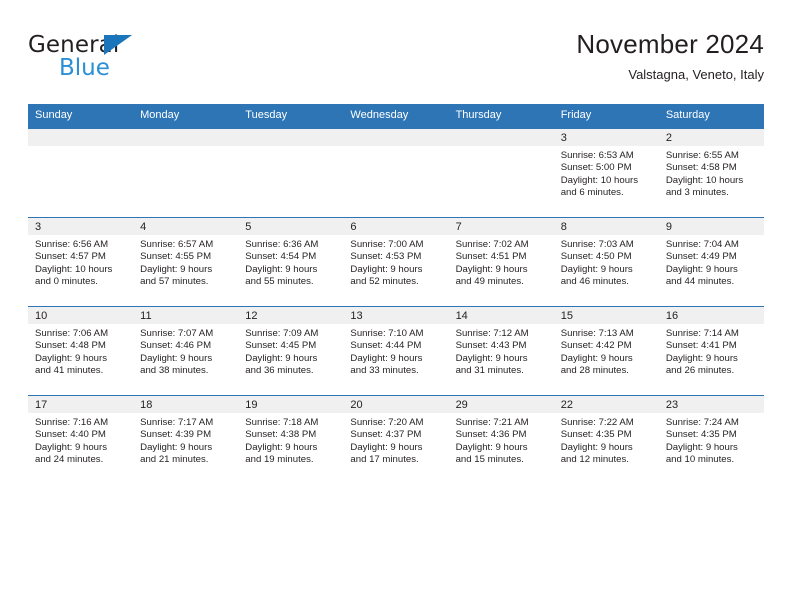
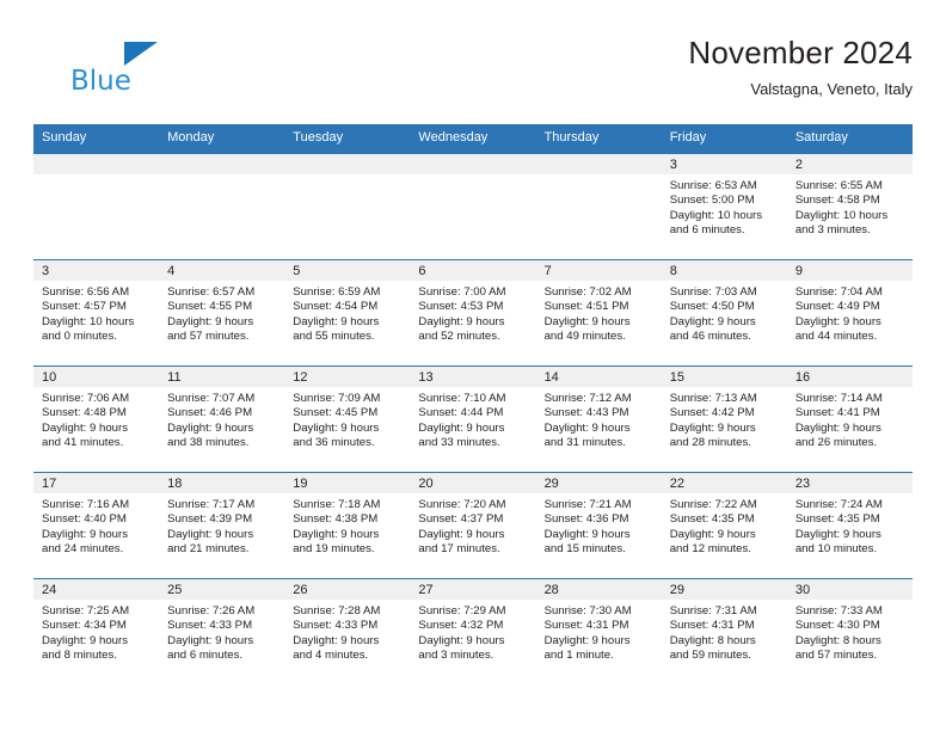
- General
  Blue
  November 2024
  Valstagna, Veneto, Italy
  Sunday	Monday	Tuesday	Wednesday	Thursday	Friday	Saturday
  					3Sunrise: 6:53 AMSunset: 5:00 PMDaylight: 10 hoursand 6 minutes.	2Sunrise: 6:55 AMSunset: 4:58 PMDaylight: 10 hoursand 3 minutes.
- 3Sunrise: 6:56 AMSunset: 4:57 PMDaylight: 10 hoursand 0 minutes.	4Sunrise: 6:57 AMSunset: 4:55 PMDaylight: 9 hoursand 57 minutes.	5Sunrise: 6:36 AMSunset: 4:54 PMDaylight: 9 hoursand 55 minutes.	6Sunrise: 7:00 AMSunset: 4:53 PMDaylight: 9 hoursand 52 minutes.	7Sunrise: 7:02 AMSunset: 4:51 PMDaylight: 9 hoursand 49 minutes.	8Sunrise: 7:03 AMSunset: 4:50 PMDaylight: 9 hoursand 46 minutes.	9Sunrise: 7:04 AMSunset: 4:49 PMDaylight: 9 hoursand 44 minutes.
+ 3Sunrise: 6:56 AMSunset: 4:57 PMDaylight: 10 hoursand 0 minutes.	4Sunrise: 6:57 AMSunset: 4:55 PMDaylight: 9 hoursand 57 minutes.	5Sunrise: 6:59 AMSunset: 4:54 PMDaylight: 9 hoursand 55 minutes.	6Sunrise: 7:00 AMSunset: 4:53 PMDaylight: 9 hoursand 52 minutes.	7Sunrise: 7:02 AMSunset: 4:51 PMDaylight: 9 hoursand 49 minutes.	8Sunrise: 7:03 AMSunset: 4:50 PMDaylight: 9 hoursand 46 minutes.	9Sunrise: 7:04 AMSunset: 4:49 PMDaylight: 9 hoursand 44 minutes.
  10Sunrise: 7:06 AMSunset: 4:48 PMDaylight: 9 hoursand 41 minutes.	11Sunrise: 7:07 AMSunset: 4:46 PMDaylight: 9 hoursand 38 minutes.	12Sunrise: 7:09 AMSunset: 4:45 PMDaylight: 9 hoursand 36 minutes.	13Sunrise: 7:10 AMSunset: 4:44 PMDaylight: 9 hoursand 33 minutes.	14Sunrise: 7:12 AMSunset: 4:43 PMDaylight: 9 hoursand 31 minutes.	15Sunrise: 7:13 AMSunset: 4:42 PMDaylight: 9 hoursand 28 minutes.	16Sunrise: 7:14 AMSunset: 4:41 PMDaylight: 9 hoursand 26 minutes.
  17Sunrise: 7:16 AMSunset: 4:40 PMDaylight: 9 hoursand 24 minutes.	18Sunrise: 7:17 AMSunset: 4:39 PMDaylight: 9 hoursand 21 minutes.	19Sunrise: 7:18 AMSunset: 4:38 PMDaylight: 9 hoursand 19 minutes.	20Sunrise: 7:20 AMSunset: 4:37 PMDaylight: 9 hoursand 17 minutes.	29Sunrise: 7:21 AMSunset: 4:36 PMDaylight: 9 hoursand 15 minutes.	22Sunrise: 7:22 AMSunset: 4:35 PMDaylight: 9 hoursand 12 minutes.	23Sunrise: 7:24 AMSunset: 4:35 PMDaylight: 9 hoursand 10 minutes.
+ 24Sunrise: 7:25 AMSunset: 4:34 PMDaylight: 9 hoursand 8 minutes.	25Sunrise: 7:26 AMSunset: 4:33 PMDaylight: 9 hoursand 6 minutes.	26Sunrise: 7:28 AMSunset: 4:33 PMDaylight: 9 hoursand 4 minutes.	27Sunrise: 7:29 AMSunset: 4:32 PMDaylight: 9 hoursand 3 minutes.	28Sunrise: 7:30 AMSunset: 4:31 PMDaylight: 9 hoursand 1 minute.	29Sunrise: 7:31 AMSunset: 4:31 PMDaylight: 8 hoursand 59 minutes.	30Sunrise: 7:33 AMSunset: 4:30 PMDaylight: 8 hoursand 57 minutes.
